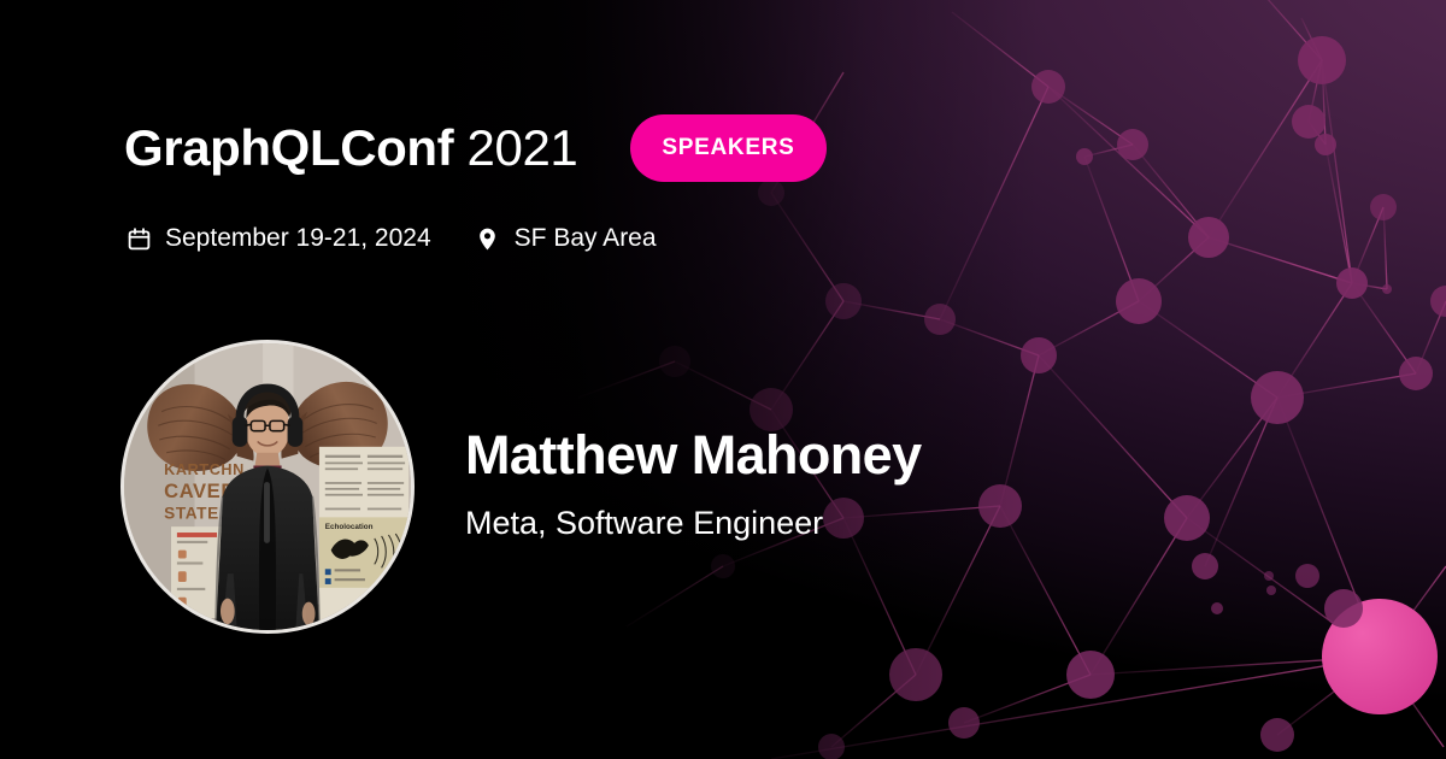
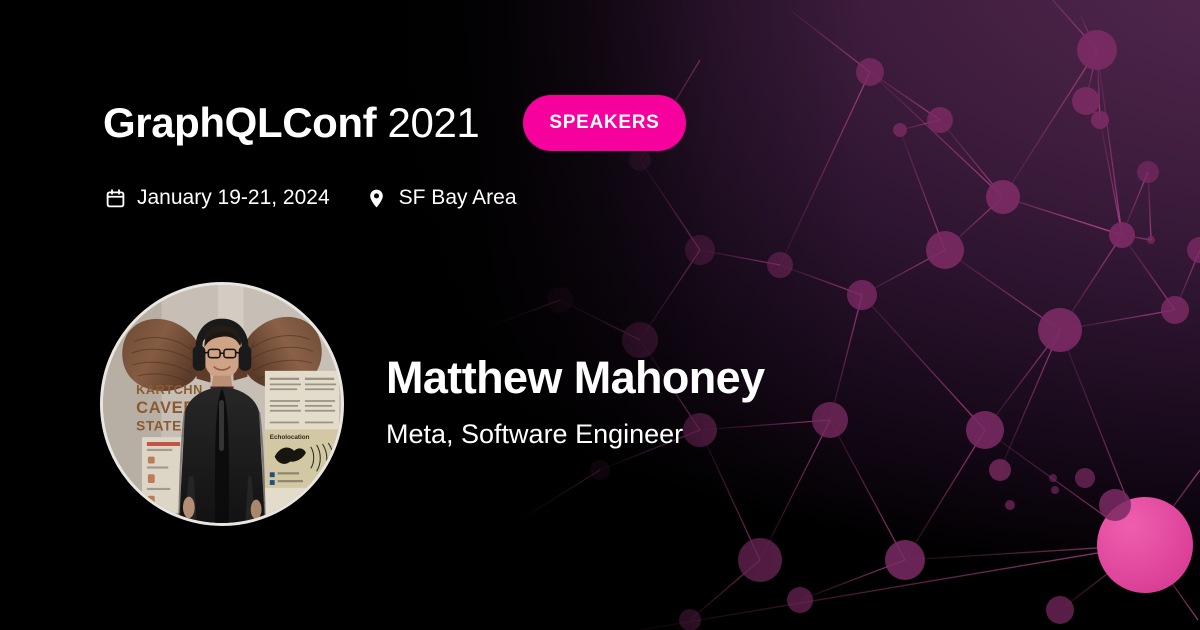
  GraphQLConf 2021
  SPEAKERS
- September 19-21, 2024
+ January 19-21, 2024
  SF Bay Area
  KARTCHN
  CAVE
  STATE
  Matthew Mahoney
  Meta, Software Engineer
